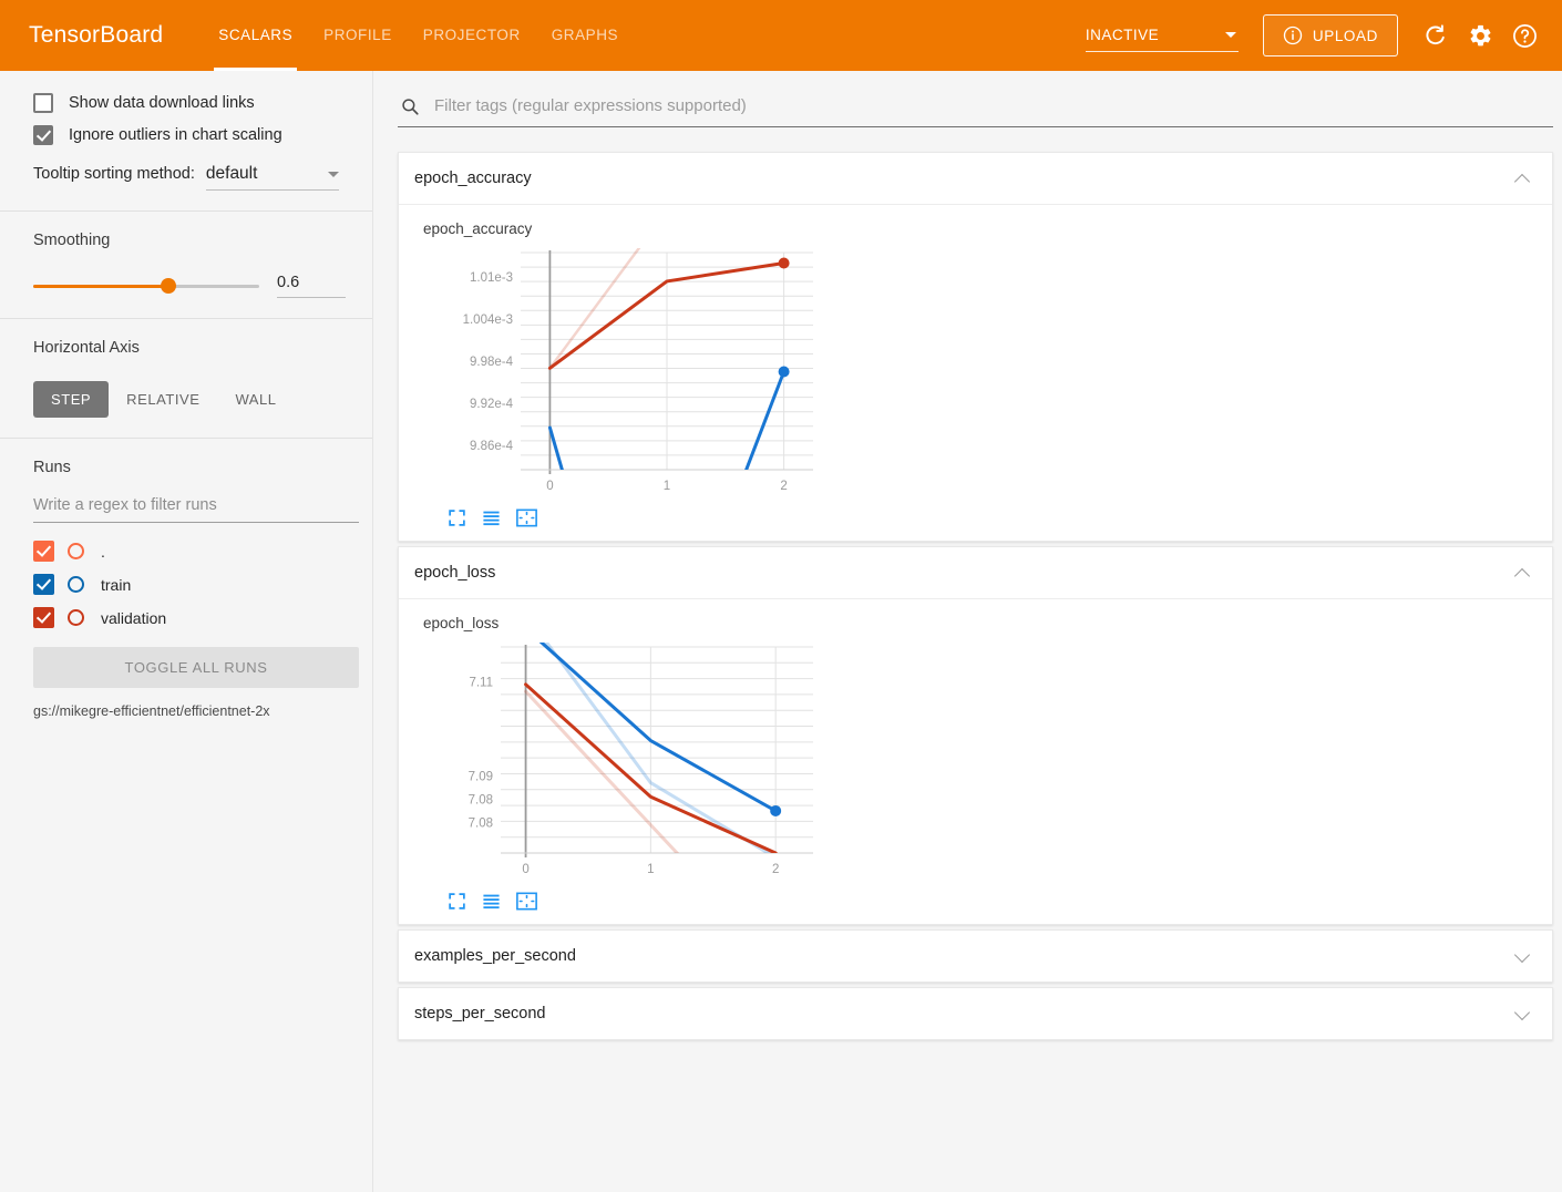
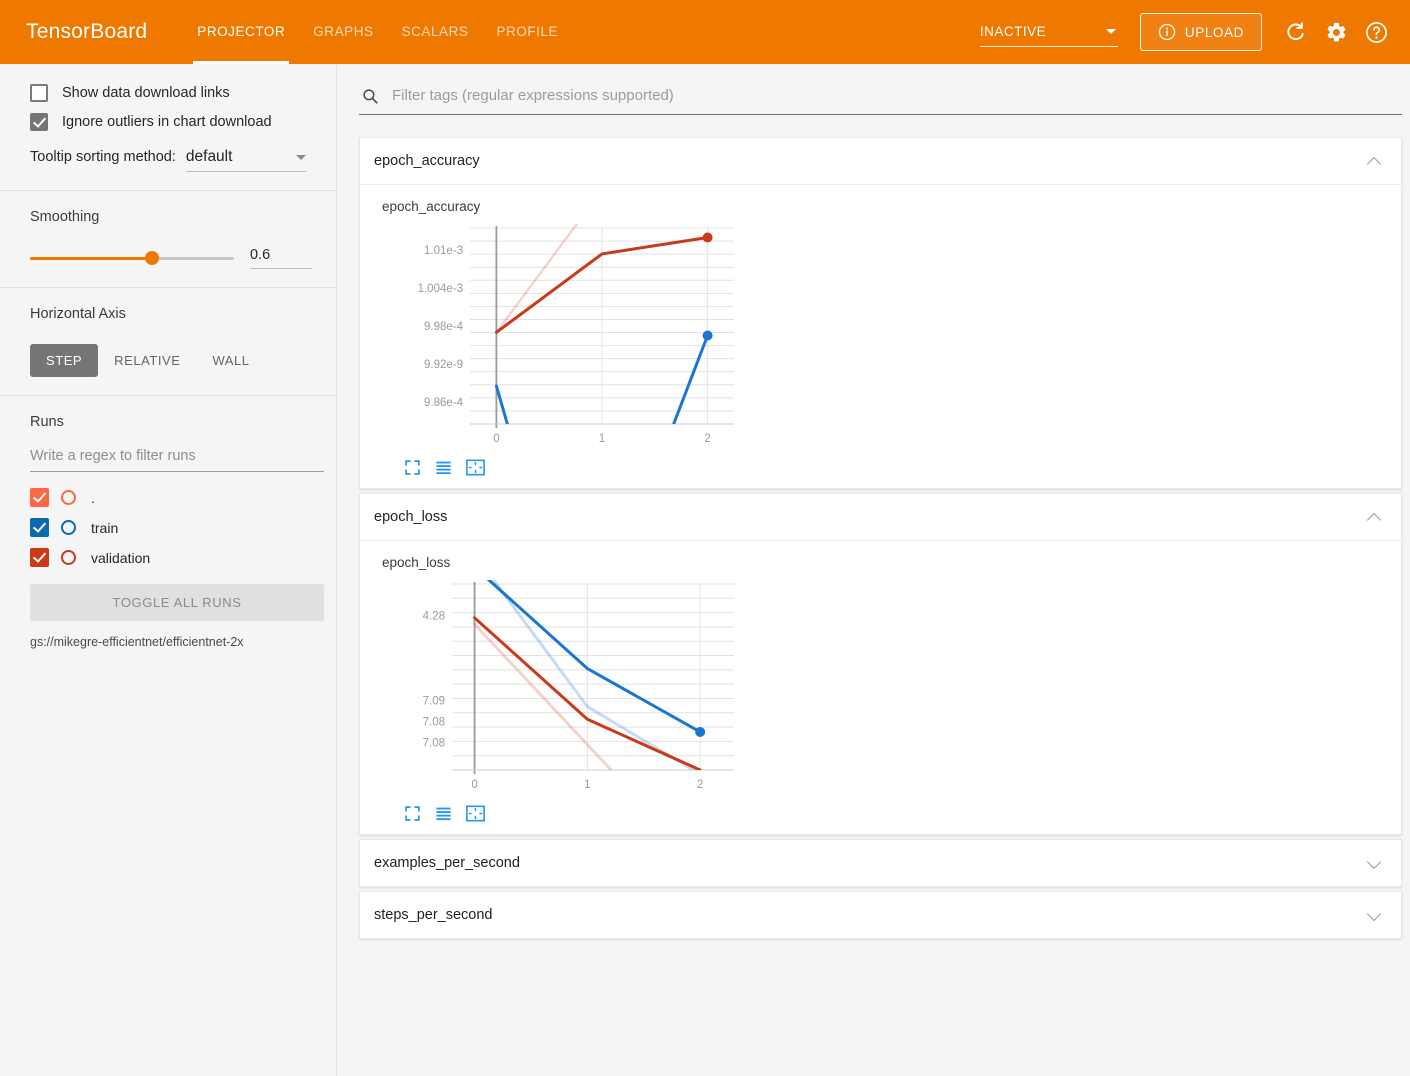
  TensorBoard
- SCALARS
+ PROJECTOR
- PROFILE
+ GRAPHS
- PROJECTOR
+ SCALARS
- GRAPHS
+ PROFILE
  INACTIVE
  UPLOAD
  Show data download links
- Ignore outliers in chart scaling
+ Ignore outliers in chart download
  Tooltip sorting method:
  default
  Smoothing
  0.6
  Horizontal Axis
  STEP
  RELATIVE
  WALL
  Runs
  Write a regex to filter runs
  .
  train
  validation
  TOGGLE ALL RUNS
  gs://mikegre-efficientnet/efficientnet-2x
  Filter tags (regular expressions supported)
  epoch_accuracy
  epoch_accuracy
  1.01e-3
  1.004e-3
  9.98e-4
- 9.92e-4
+ 9.92e-9
  9.86e-4
  0
  1
  2
  epoch_loss
  epoch_loss
- 7.11
+ 4.28
  7.09
  7.08
  7.08
  0
  1
  2
  examples_per_second
  steps_per_second
